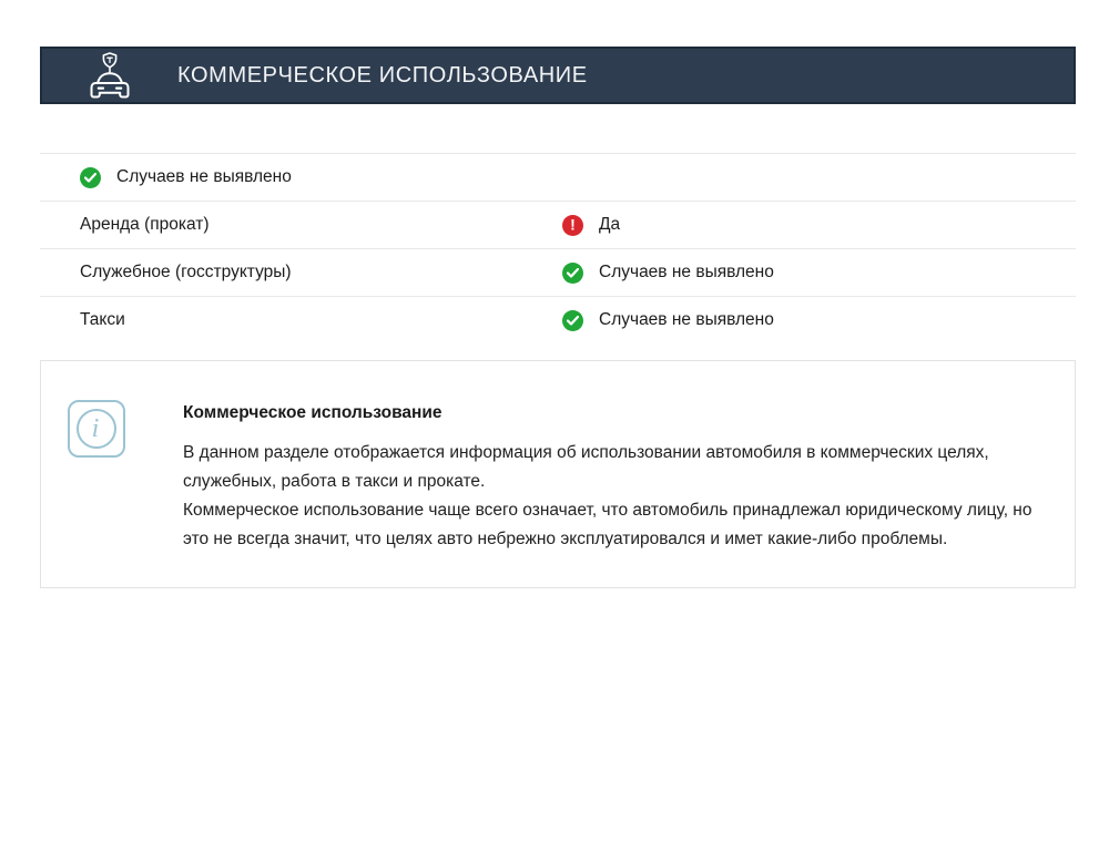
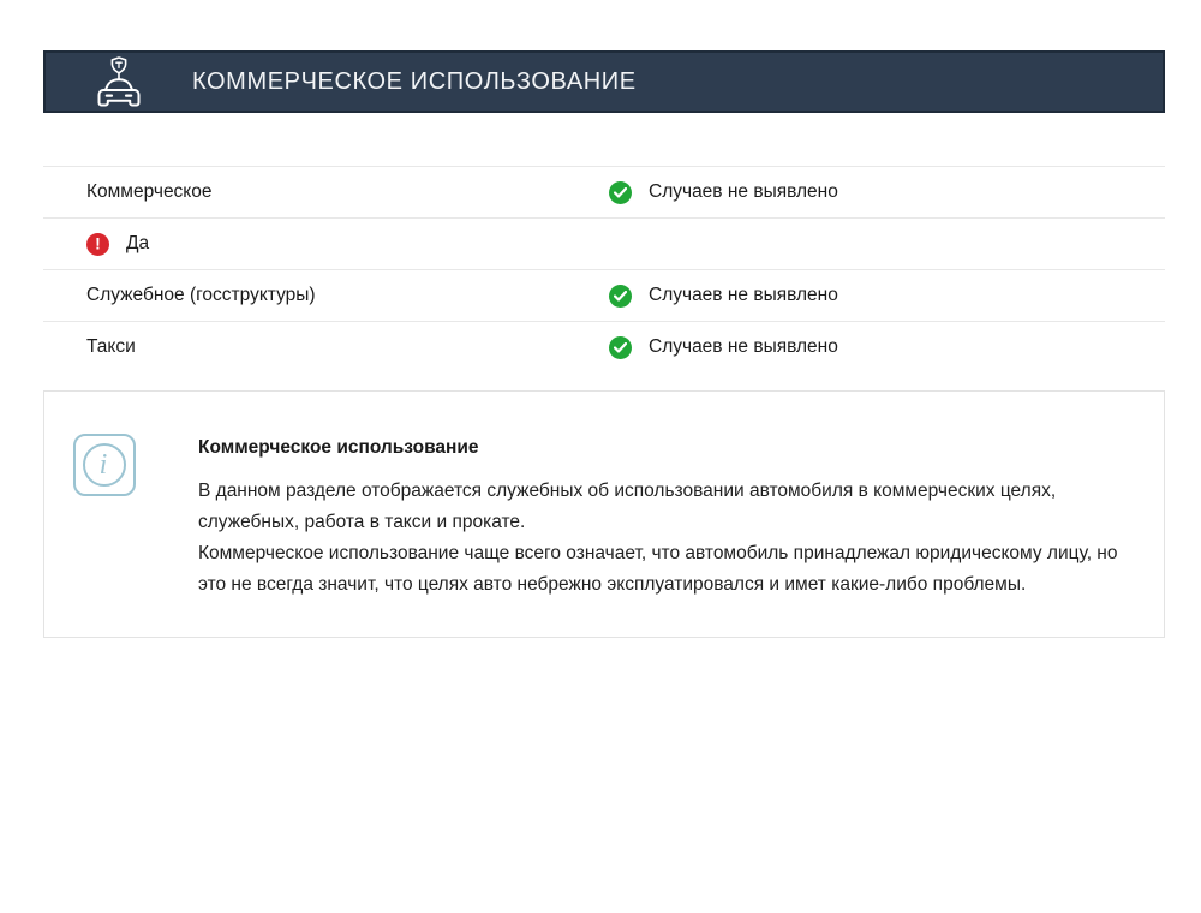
  КОММЕРЧЕСКОЕ ИСПОЛЬЗОВАНИЕ
+ Коммерческое
  Случаев не выявлено
- Аренда (прокат)
  !
  Да
  Служебное (госструктуры)
  Случаев не выявлено
  Такси
  Случаев не выявлено
  i
  Коммерческое использование
- В данном разделе отображается информация об использовании автомобиля в коммерческих целях, служебных, работа в такси и прокате.
+ В данном разделе отображается служебных об использовании автомобиля в коммерческих целях, служебных, работа в такси и прокате.
  Коммерческое использование чаще всего означает, что автомобиль принадлежал юридическому лицу, но это не всегда значит, что целях авто небрежно эксплуатировался и имет какие-либо проблемы.
